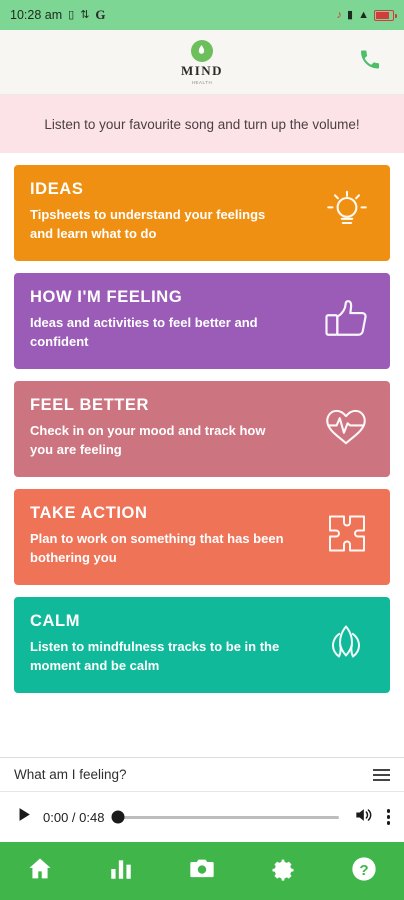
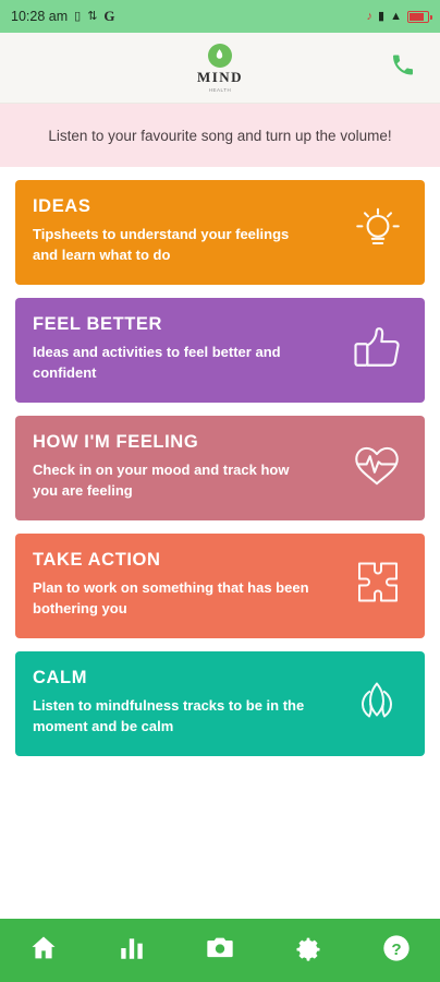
  10:28 am
  ▯
  ⇅
  G
  ♪
  ▮
  ▲
  MIND
  Listen to your favourite song and turn up the volume!
  IDEAS
  Tipsheets to understand your feelings and learn what to do
- HOW I'M FEELING
+ FEEL BETTER
  Ideas and activities to feel better and confident
- FEEL BETTER
+ HOW I'M FEELING
  Check in on your mood and track how you are feeling
  TAKE ACTION
  Plan to work on something that has been bothering you
  CALM
  Listen to mindfulness tracks to be in the moment and be calm
- What am I feeling?
- 0:00 / 0:48
  ?
